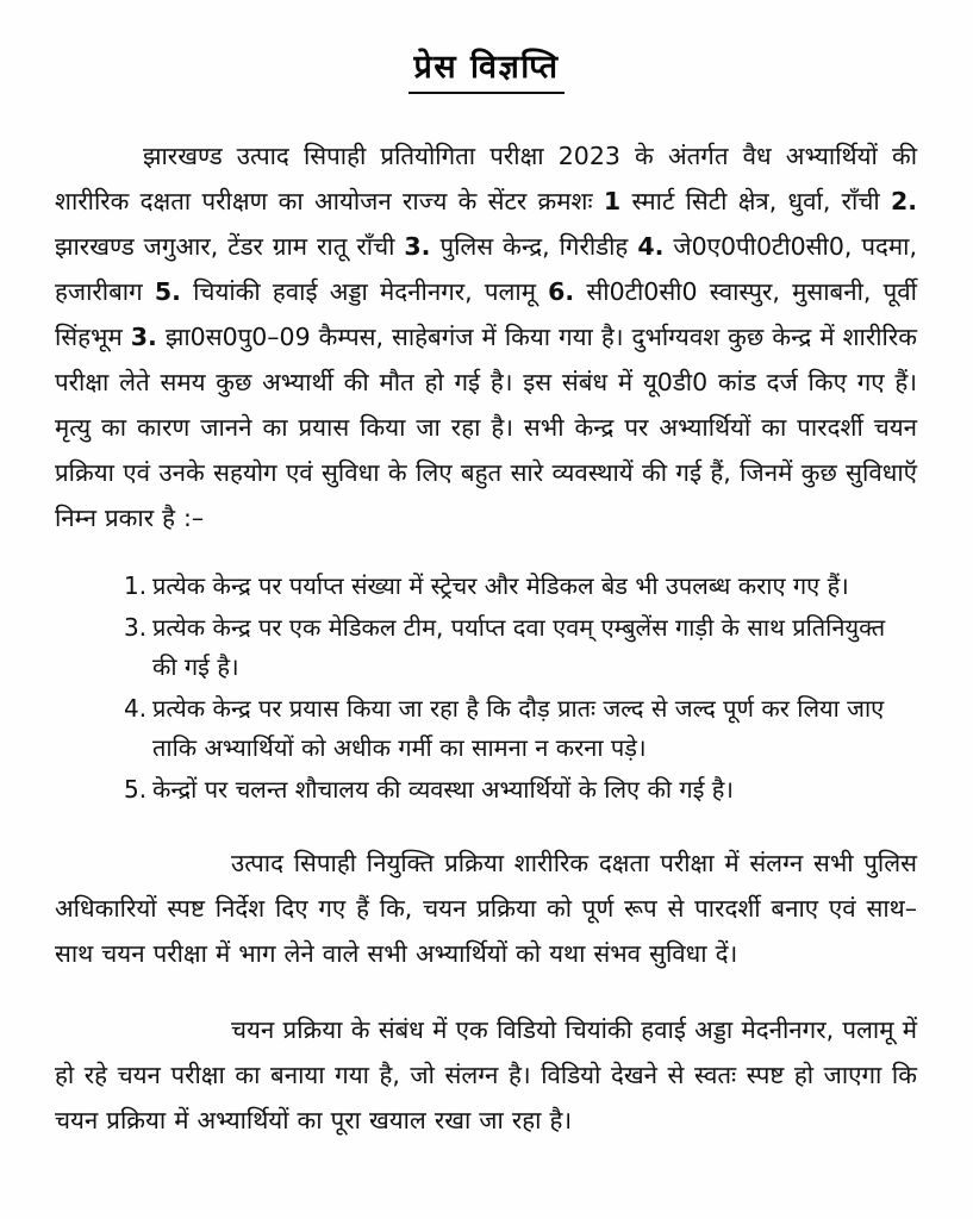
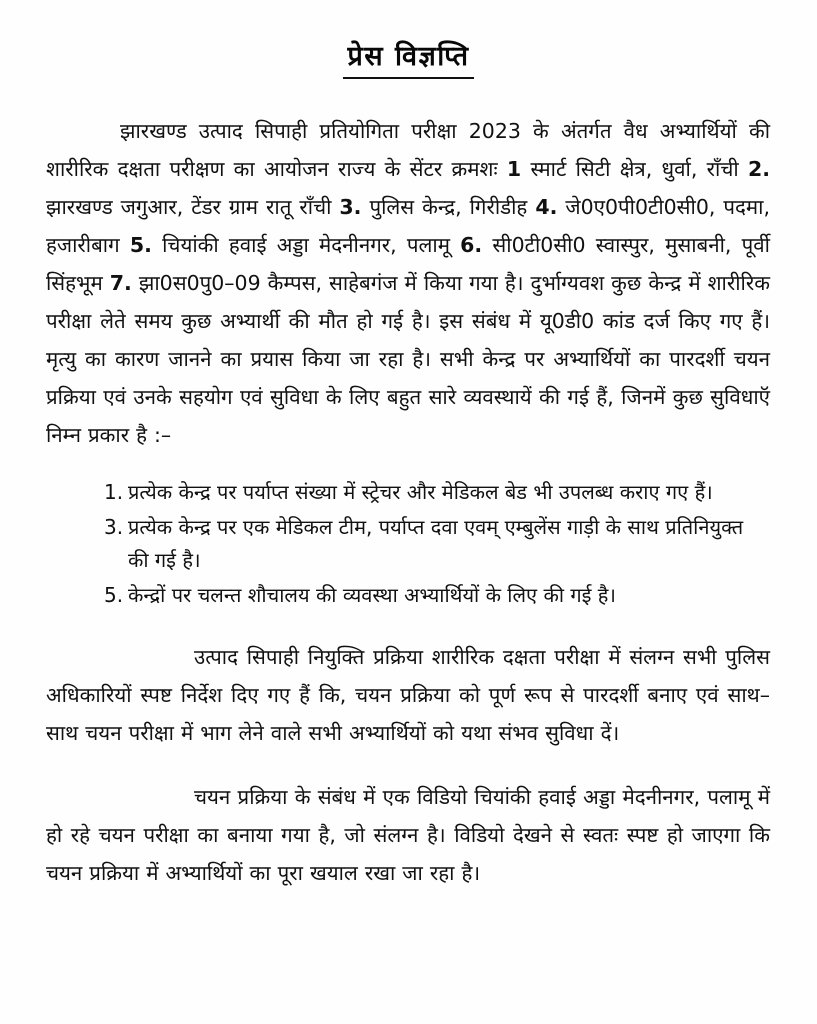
  प्रेस विज्ञप्ति
- झारखण्ड उत्पाद सिपाही प्रतियोगिता परीक्षा 2023 के अंतर्गत वैध अभ्यार्थियों की शारीरिक दक्षता परीक्षण का आयोजन राज्य के सेंटर क्रमशः 1 स्मार्ट सिटी क्षेत्र, धुर्वा, राँची 2. झारखण्ड जगुआर, टेंडर ग्राम रातू राँची 3. पुलिस केन्द्र, गिरीडीह 4. जे0ए0पी0टी0सी0, पदमा, हजारीबाग 5. चियांकी हवाई अड्डा मेदनीनगर, पलामू 6. सी0टी0सी0 स्वास्पुर, मुसाबनी, पूर्वी सिंहभूम 3. झा0स0पु0–09 कैम्पस, साहेबगंज में किया गया है। दुर्भाग्यवश कुछ केन्द्र में शारीरिक परीक्षा लेते समय कुछ अभ्यार्थी की मौत हो गई है। इस संबंध में यू0डी0 कांड दर्ज किए गए हैं। मृत्यु का कारण जानने का प्रयास किया जा रहा है। सभी केन्द्र पर अभ्यार्थियों का पारदर्शी चयन प्रक्रिया एवं उनके सहयोग एवं सुविधा के लिए बहुत सारे व्यवस्थायें की गई हैं, जिनमें कुछ सुविधाऍ निम्न प्रकार है :–
+ झारखण्ड उत्पाद सिपाही प्रतियोगिता परीक्षा 2023 के अंतर्गत वैध अभ्यार्थियों की शारीरिक दक्षता परीक्षण का आयोजन राज्य के सेंटर क्रमशः 1 स्मार्ट सिटी क्षेत्र, धुर्वा, राँची 2. झारखण्ड जगुआर, टेंडर ग्राम रातू राँची 3. पुलिस केन्द्र, गिरीडीह 4. जे0ए0पी0टी0सी0, पदमा, हजारीबाग 5. चियांकी हवाई अड्डा मेदनीनगर, पलामू 6. सी0टी0सी0 स्वास्पुर, मुसाबनी, पूर्वी सिंहभूम 7. झा0स0पु0–09 कैम्पस, साहेबगंज में किया गया है। दुर्भाग्यवश कुछ केन्द्र में शारीरिक परीक्षा लेते समय कुछ अभ्यार्थी की मौत हो गई है। इस संबंध में यू0डी0 कांड दर्ज किए गए हैं। मृत्यु का कारण जानने का प्रयास किया जा रहा है। सभी केन्द्र पर अभ्यार्थियों का पारदर्शी चयन प्रक्रिया एवं उनके सहयोग एवं सुविधा के लिए बहुत सारे व्यवस्थायें की गई हैं, जिनमें कुछ सुविधाऍ निम्न प्रकार है :–
  1.
  प्रत्येक केन्द्र पर पर्याप्त संख्या में स्ट्रेचर और मेडिकल बेड भी उपलब्ध कराए गए हैं।
  3.
  प्रत्येक केन्द्र पर एक मेडिकल टीम, पर्याप्त दवा एवम् एम्बुलेंस गाड़ी के साथ प्रतिनियुक्त की गई है।
- 4.
- प्रत्येक केन्द्र पर प्रयास किया जा रहा है कि दौड़ प्रातः जल्द से जल्द पूर्ण कर लिया जाए ताकि अभ्यार्थियों को अधीक गर्मी का सामना न करना पड़े।
  5.
  केन्द्रों पर चलन्त शौचालय की व्यवस्था अभ्यार्थियों के लिए की गई है।
  उत्पाद सिपाही नियुक्ति प्रक्रिया शारीरिक दक्षता परीक्षा में संलग्न सभी पुलिस अधिकारियों स्पष्ट निर्देश दिए गए हैं कि, चयन प्रक्रिया को पूर्ण रूप से पारदर्शी बनाए एवं साथ–साथ चयन परीक्षा में भाग लेने वाले सभी अभ्यार्थियों को यथा संभव सुविधा दें।
  चयन प्रक्रिया के संबंध में एक विडियो चियांकी हवाई अड्डा मेदनीनगर, पलामू में हो रहे चयन परीक्षा का बनाया गया है, जो संलग्न है। विडियो देखने से स्वतः स्पष्ट हो जाएगा कि चयन प्रक्रिया में अभ्यार्थियों का पूरा खयाल रखा जा रहा है।
